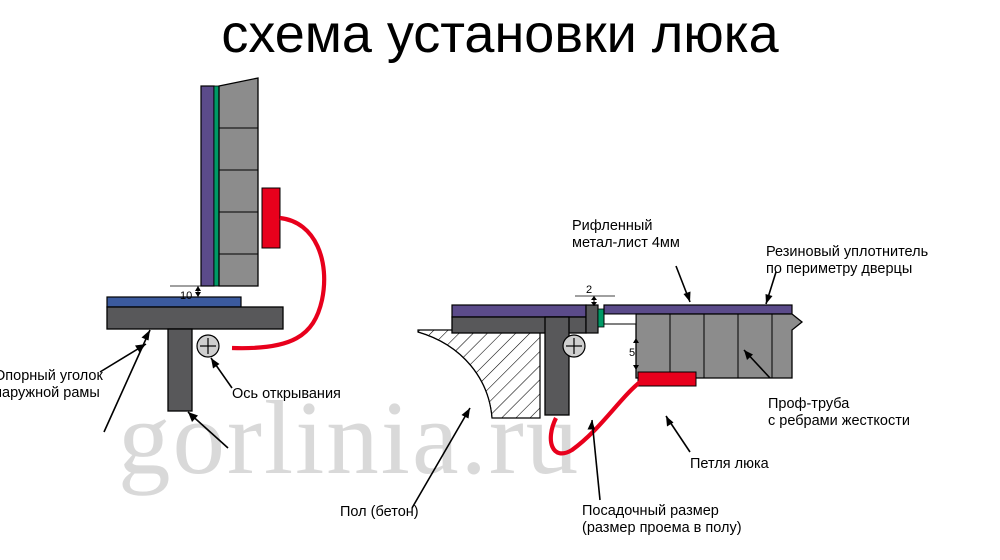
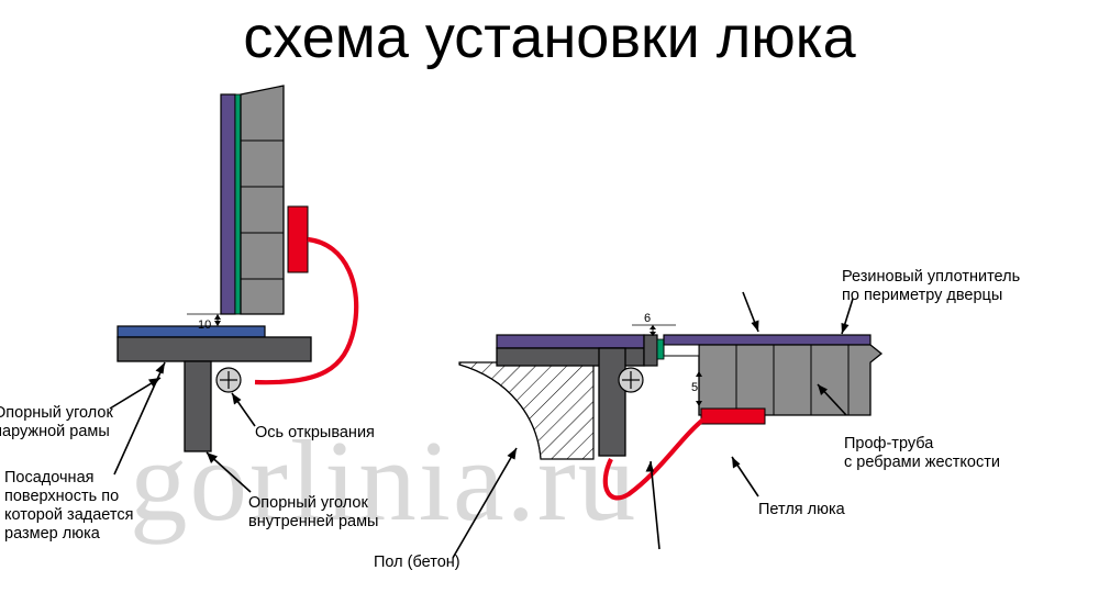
  схема установки люка
  gorlinia.ru
  10
- 2
+ 6
  5
  порный уголок
  аружной рамы
+ Посадочная
+ поверхность по
+ которой задается
+ размер люка
  Ось открывания
+ Опорный уголок
+ внутренней рамы
  Пол (бетон)
- Рифленный
- метал-лист 4мм
  Резиновый уплотнитель
  по периметру дверцы
  Проф-труба
  с ребрами жесткости
  Петля люка
- Посадочный размер
- (размер проема в полу)
